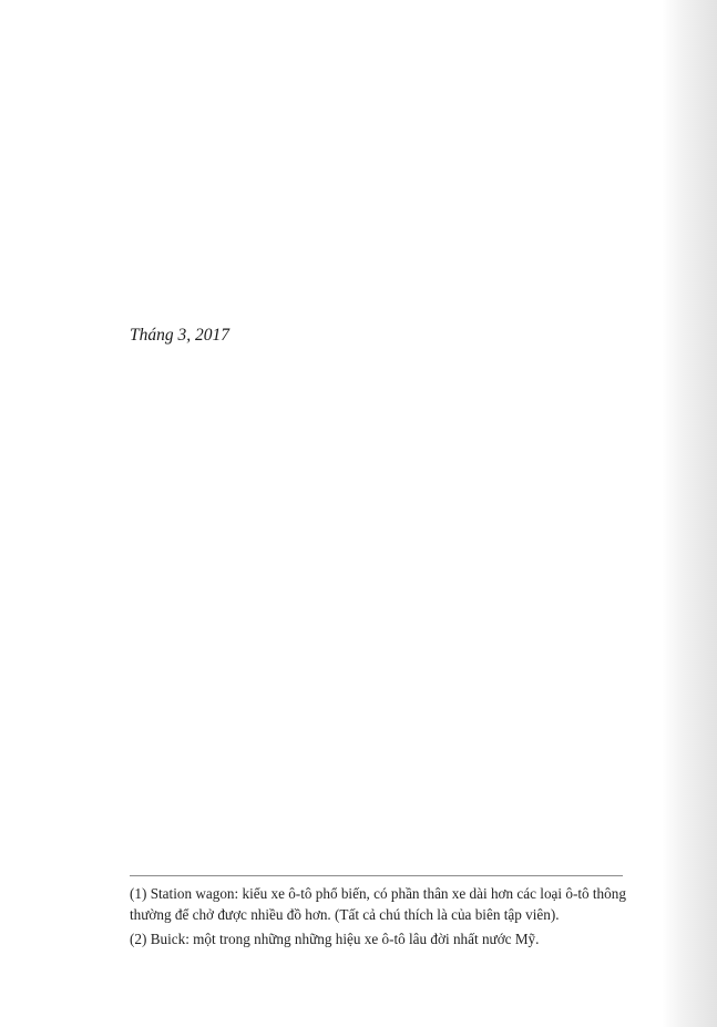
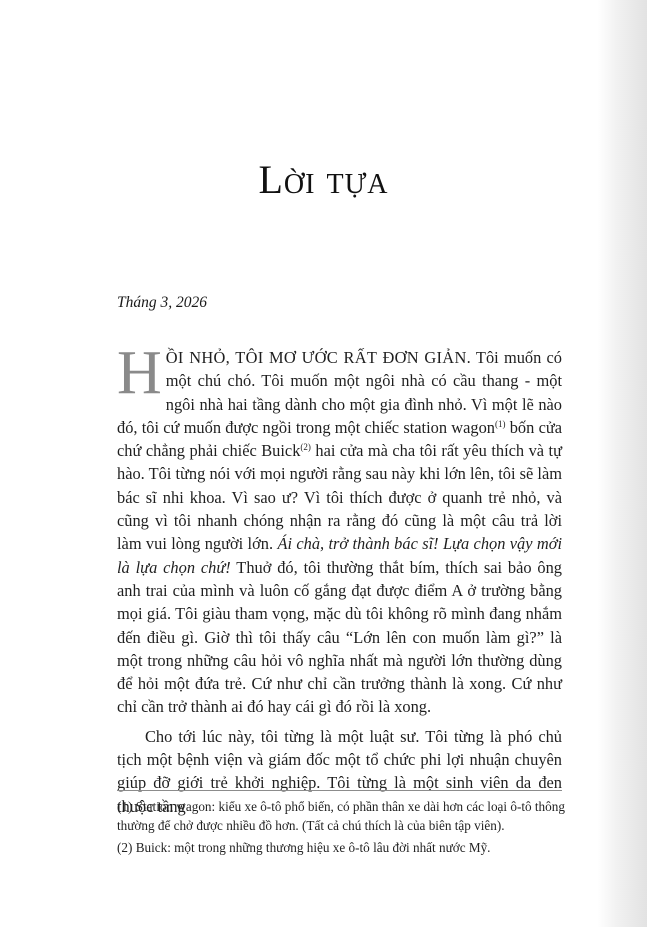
+ Lời tựa
- Tháng 3, 2017
+ Tháng 3, 2026
+ H
+ ỒI NHỎ, TÔI MƠ ƯỚC RẤT ĐƠN GIẢN. Tôi muốn có một chú chó. Tôi muốn một ngôi nhà có cầu thang - một ngôi nhà hai tầng dành cho một gia đình nhỏ. Vì một lẽ nào đó, tôi cứ muốn được ngồi trong một chiếc station wagon(1) bốn cửa chứ chẳng phải chiếc Buick(2) hai cửa mà cha tôi rất yêu thích và tự hào. Tôi từng nói với mọi người rằng sau này khi lớn lên, tôi sẽ làm bác sĩ nhi khoa. Vì sao ư? Vì tôi thích được ở quanh trẻ nhỏ, và cũng vì tôi nhanh chóng nhận ra rằng đó cũng là một câu trả lời làm vui lòng người lớn. Ái chà, trở thành bác sĩ! Lựa chọn vậy mới là lựa chọn chứ! Thuở đó, tôi thường thắt bím, thích sai bảo ông anh trai của mình và luôn cố gắng đạt được điểm A ở trường bằng mọi giá. Tôi giàu tham vọng, mặc dù tôi không rõ mình đang nhắm đến điều gì. Giờ thì tôi thấy câu “Lớn lên con muốn làm gì?” là một trong những câu hỏi vô nghĩa nhất mà người lớn thường dùng để hỏi một đứa trẻ. Cứ như chỉ cần trưởng thành là xong. Cứ như chỉ cần trở thành ai đó hay cái gì đó rồi là xong.
+ Cho tới lúc này, tôi từng là một luật sư. Tôi từng là phó chủ tịch một bệnh viện và giám đốc một tổ chức phi lợi nhuận chuyên giúp đỡ giới trẻ khởi nghiệp. Tôi từng là một sinh viên da đen thuộc tầng
  (1) Station wagon: kiểu xe ô-tô phổ biến, có phần thân xe dài hơn các loại ô-tô thông thường để chở được nhiều đồ hơn. (Tất cả chú thích là của biên tập viên).
- (2) Buick: một trong những những hiệu xe ô-tô lâu đời nhất nước Mỹ.
+ (2) Buick: một trong những thương hiệu xe ô-tô lâu đời nhất nước Mỹ.
